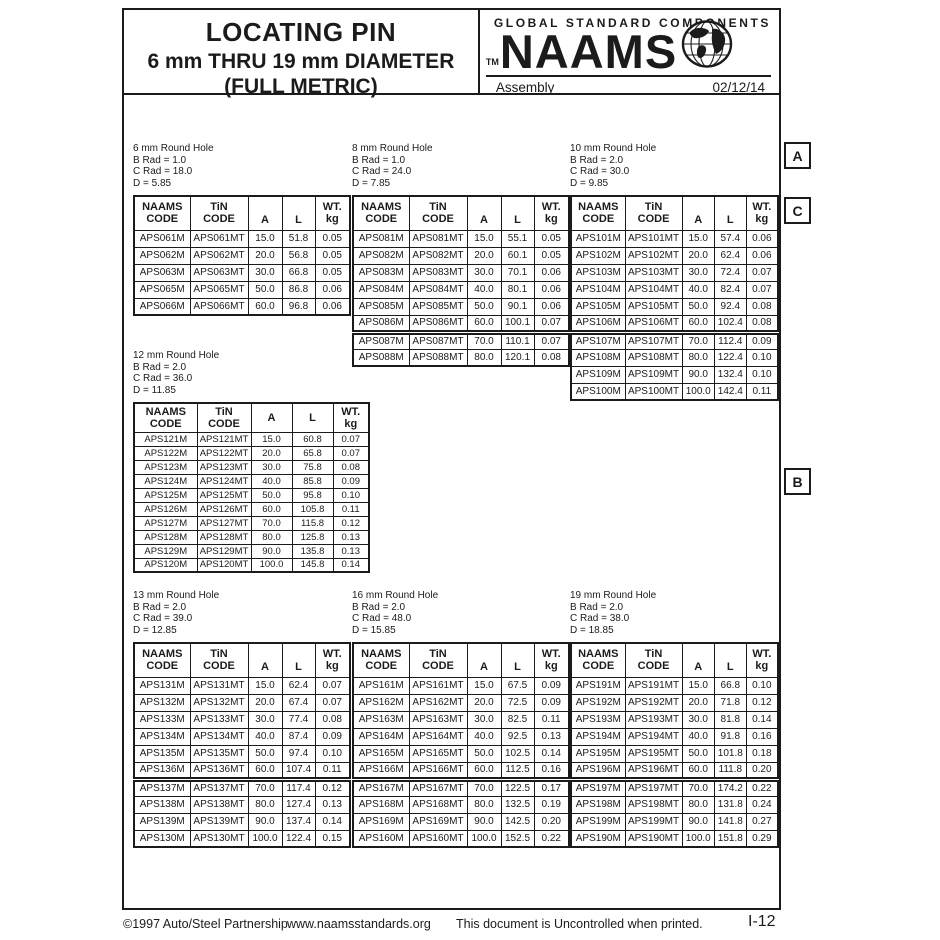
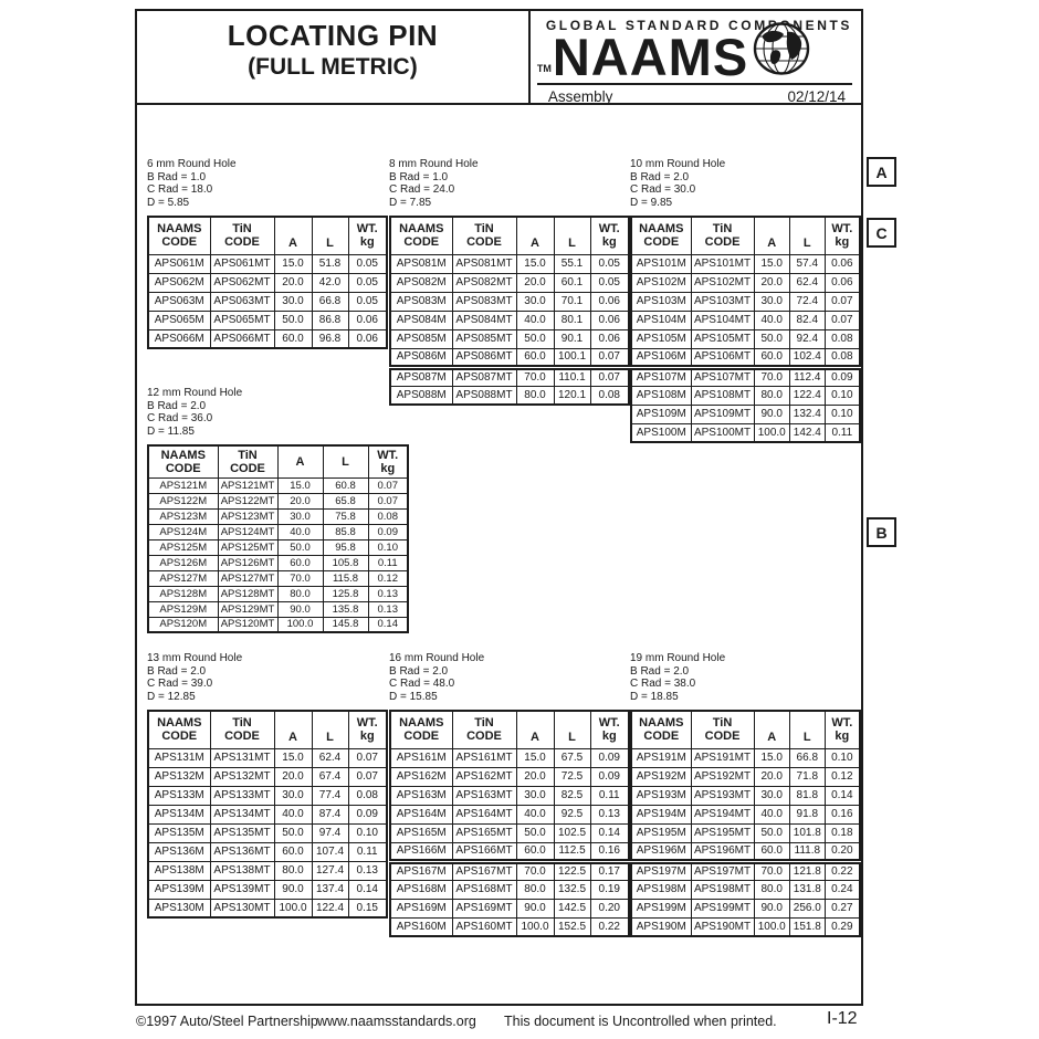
  LOCATING PIN
- 6 mm THRU 19 mm DIAMETER
  (FULL METRIC)
  GLOBAL STANDARD COMNENTS
  TM
  NAAMS
  Assembly
  02/12/14
  6 mm Round Hole
  B Rad = 1.0
  C Rad = 18.0
  D = 5.85
  NAAMSCODE	TiNCODE	A	L	WT.kg
  APS061M	APS061MT	15.0	51.8	0.05
- APS062M	APS062MT	20.0	56.8	0.05
+ APS062M	APS062MT	20.0	42.0	0.05
  APS063M	APS063MT	30.0	66.8	0.05
  APS065M	APS065MT	50.0	86.8	0.06
  APS066M	APS066MT	60.0	96.8	0.06
  8 mm Round Hole
  B Rad = 1.0
  C Rad = 24.0
  D = 7.85
  NAAMSCODE	TiNCODE	A	L	WT.kg
  APS081M	APS081MT	15.0	55.1	0.05
  APS082M	APS082MT	20.0	60.1	0.05
  APS083M	APS083MT	30.0	70.1	0.06
  APS084M	APS084MT	40.0	80.1	0.06
  APS085M	APS085MT	50.0	90.1	0.06
  APS086M	APS086MT	60.0	100.1	0.07
  APS087M	APS087MT	70.0	110.1	0.07
  APS088M	APS088MT	80.0	120.1	0.08
  10 mm Round Hole
  B Rad = 2.0
  C Rad = 30.0
  D = 9.85
  NAAMSCODE	TiNCODE	A	L	WT.kg
  APS101M	APS101MT	15.0	57.4	0.06
  APS102M	APS102MT	20.0	62.4	0.06
  APS103M	APS103MT	30.0	72.4	0.07
  APS104M	APS104MT	40.0	82.4	0.07
  APS105M	APS105MT	50.0	92.4	0.08
  APS106M	APS106MT	60.0	102.4	0.08
  APS107M	APS107MT	70.0	112.4	0.09
  APS108M	APS108MT	80.0	122.4	0.10
  APS109M	APS109MT	90.0	132.4	0.10
  APS100M	APS100MT	100.0	142.4	0.11
  12 mm Round Hole
  B Rad = 2.0
  C Rad = 36.0
  D = 11.85
  NAAMSCODE	TiNCODE	A	L	WT.kg
  APS121M	APS121MT	15.0	60.8	0.07
  APS122M	APS122MT	20.0	65.8	0.07
  APS123M	APS123MT	30.0	75.8	0.08
  APS124M	APS124MT	40.0	85.8	0.09
  APS125M	APS125MT	50.0	95.8	0.10
  APS126M	APS126MT	60.0	105.8	0.11
  APS127M	APS127MT	70.0	115.8	0.12
  APS128M	APS128MT	80.0	125.8	0.13
  APS129M	APS129MT	90.0	135.8	0.13
  APS120M	APS120MT	100.0	145.8	0.14
  13 mm Round Hole
  B Rad = 2.0
  C Rad = 39.0
  D = 12.85
  NAAMSCODE	TiNCODE	A	L	WT.kg
  APS131M	APS131MT	15.0	62.4	0.07
  APS132M	APS132MT	20.0	67.4	0.07
  APS133M	APS133MT	30.0	77.4	0.08
  APS134M	APS134MT	40.0	87.4	0.09
  APS135M	APS135MT	50.0	97.4	0.10
  APS136M	APS136MT	60.0	107.4	0.11
- APS137M	APS137MT	70.0	117.4	0.12
  APS138M	APS138MT	80.0	127.4	0.13
  APS139M	APS139MT	90.0	137.4	0.14
  APS130M	APS130MT	100.0	122.4	0.15
  16 mm Round Hole
  B Rad = 2.0
  C Rad = 48.0
  D = 15.85
  NAAMSCODE	TiNCODE	A	L	WT.kg
  APS161M	APS161MT	15.0	67.5	0.09
  APS162M	APS162MT	20.0	72.5	0.09
  APS163M	APS163MT	30.0	82.5	0.11
  APS164M	APS164MT	40.0	92.5	0.13
  APS165M	APS165MT	50.0	102.5	0.14
  APS166M	APS166MT	60.0	112.5	0.16
  APS167M	APS167MT	70.0	122.5	0.17
  APS168M	APS168MT	80.0	132.5	0.19
  APS169M	APS169MT	90.0	142.5	0.20
  APS160M	APS160MT	100.0	152.5	0.22
  19 mm Round Hole
  B Rad = 2.0
  C Rad = 38.0
  D = 18.85
  NAAMSCODE	TiNCODE	A	L	WT.kg
  APS191M	APS191MT	15.0	66.8	0.10
  APS192M	APS192MT	20.0	71.8	0.12
  APS193M	APS193MT	30.0	81.8	0.14
  APS194M	APS194MT	40.0	91.8	0.16
  APS195M	APS195MT	50.0	101.8	0.18
  APS196M	APS196MT	60.0	111.8	0.20
- APS197M	APS197MT	70.0	174.2	0.22
+ APS197M	APS197MT	70.0	121.8	0.22
  APS198M	APS198MT	80.0	131.8	0.24
- APS199M	APS199MT	90.0	141.8	0.27
+ APS199M	APS199MT	90.0	256.0	0.27
  APS190M	APS190MT	100.0	151.8	0.29
  A
  C
  B
  ©1997 Auto/Steel Partnership
  www.naamsstandards.org
  This document is Uncontrolled when printed.
  I-12
